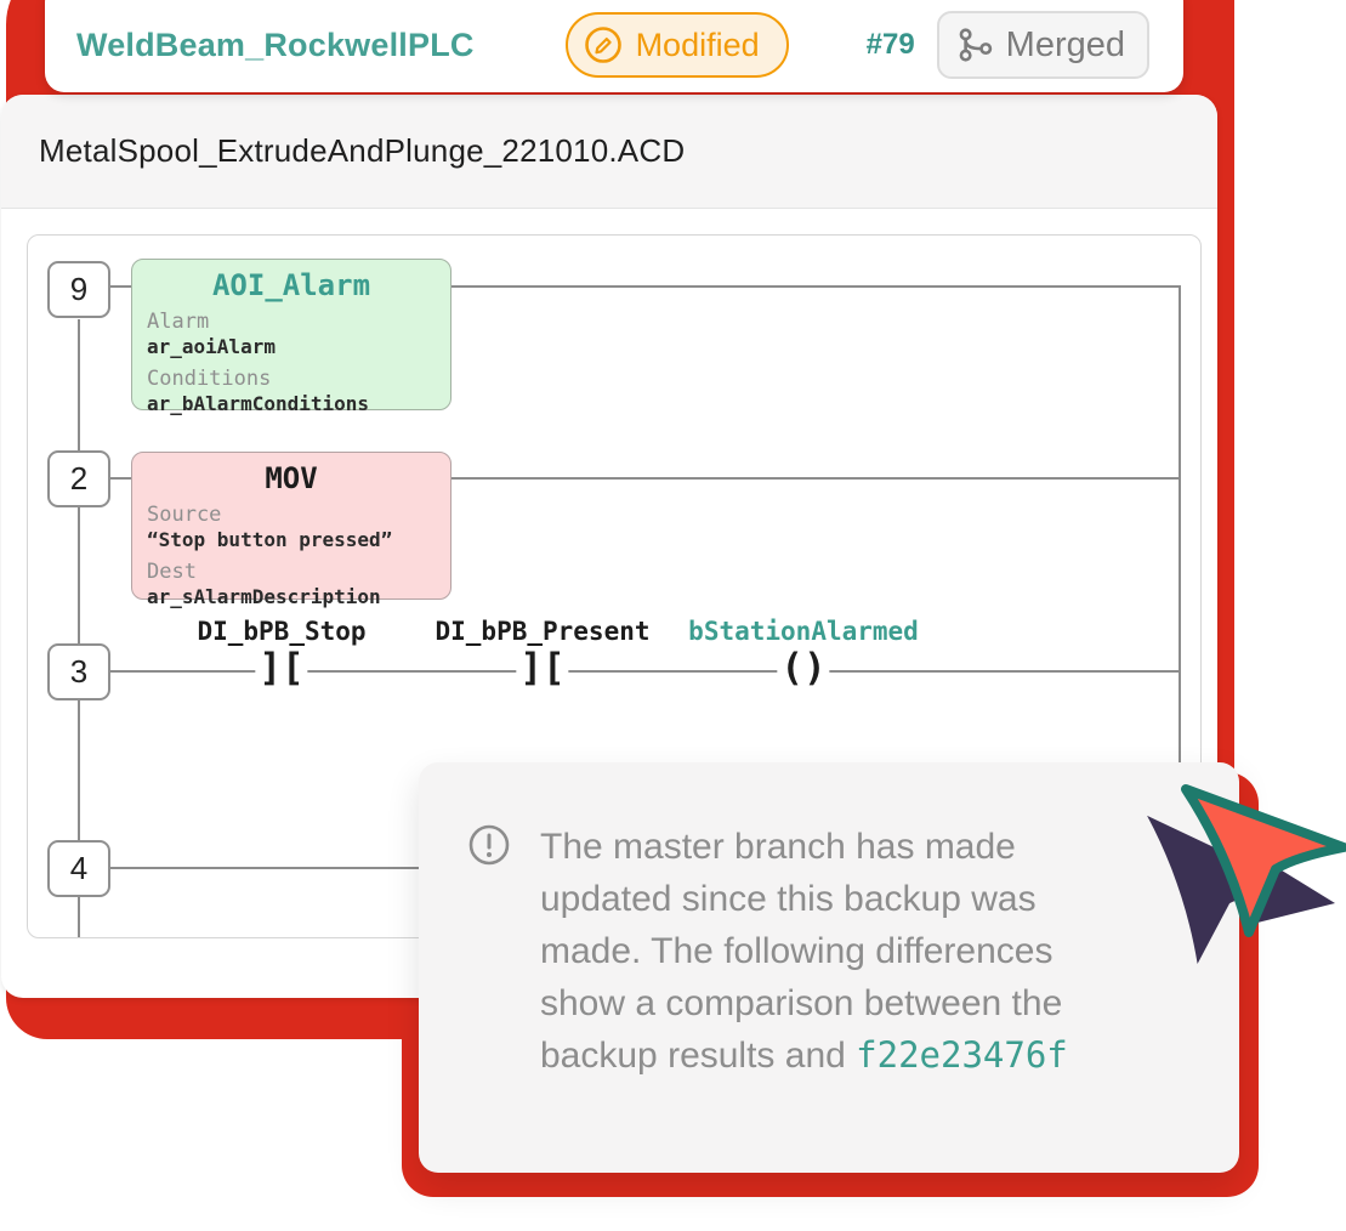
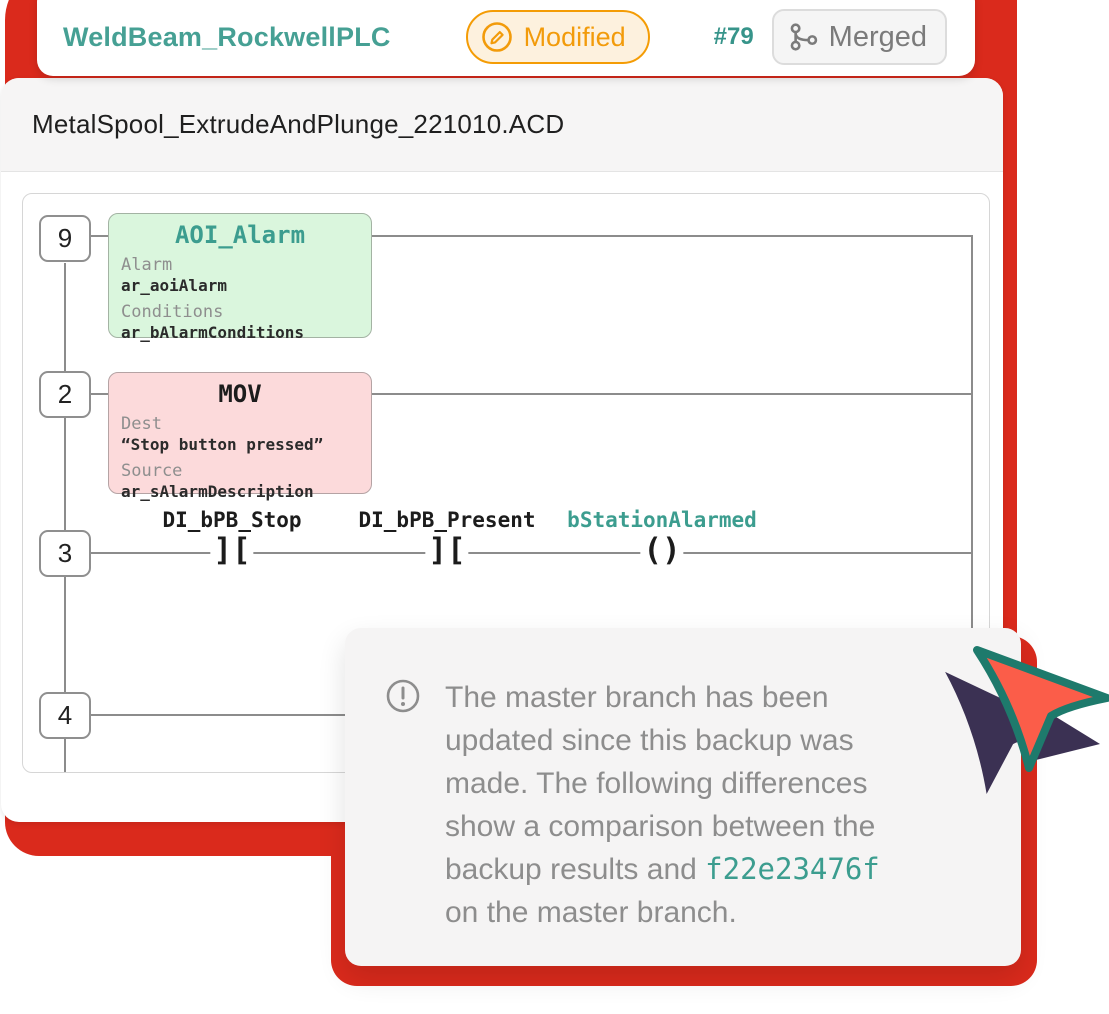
  MetalSpool_ExtrudeAndPlunge_221010.ACD
  9
  2
  3
  4
  AOI_Alarm
  Alarm
  ar_aoiAlarm
  Conditions
  ar_bAlarmConditions
  MOV
- Source
+ Dest
  “Stop button pressed”
- Dest
+ Source
  ar_sAlarmDescription
  DI_bPB_Stop
  DI_bPB_Present
  bStationAlarmed
  ][
  ][
  ()
  WeldBeam_RockwellPLC
  Modified
  #79
  Merged
- The master branch has made
+ The master branch has been
  updated since this backup was
  made. The following differences
  show a comparison between the
  backup results and f22e23476f
+ on the master branch.
